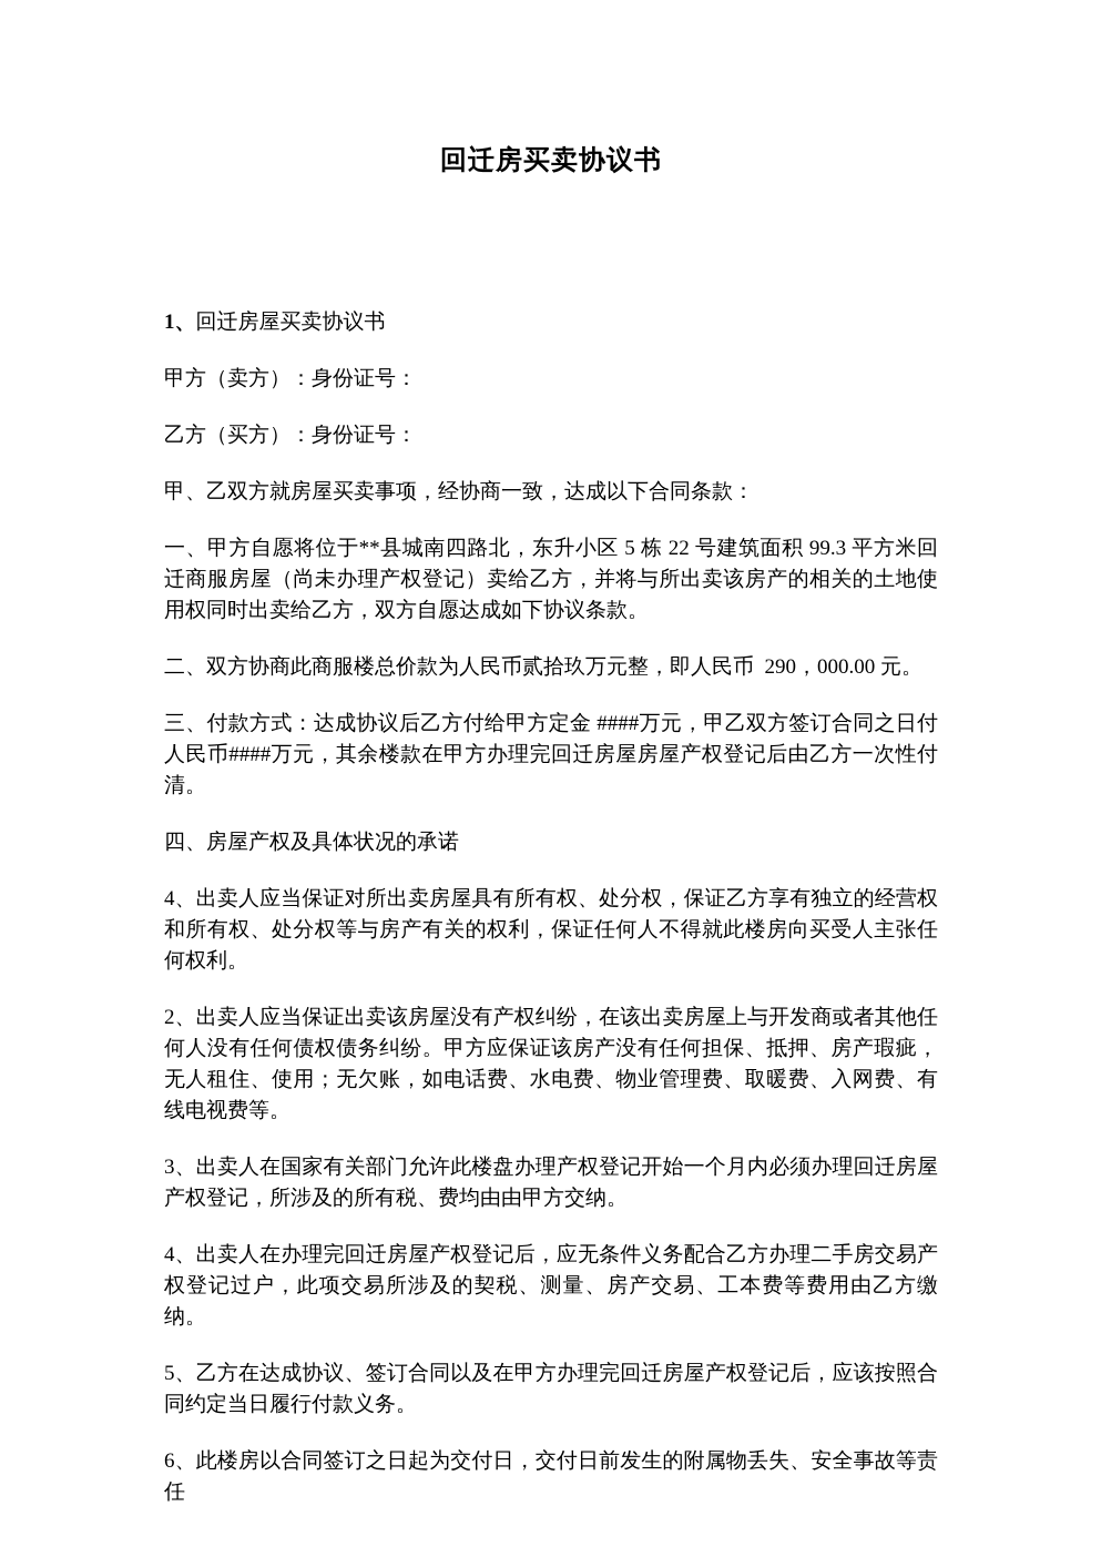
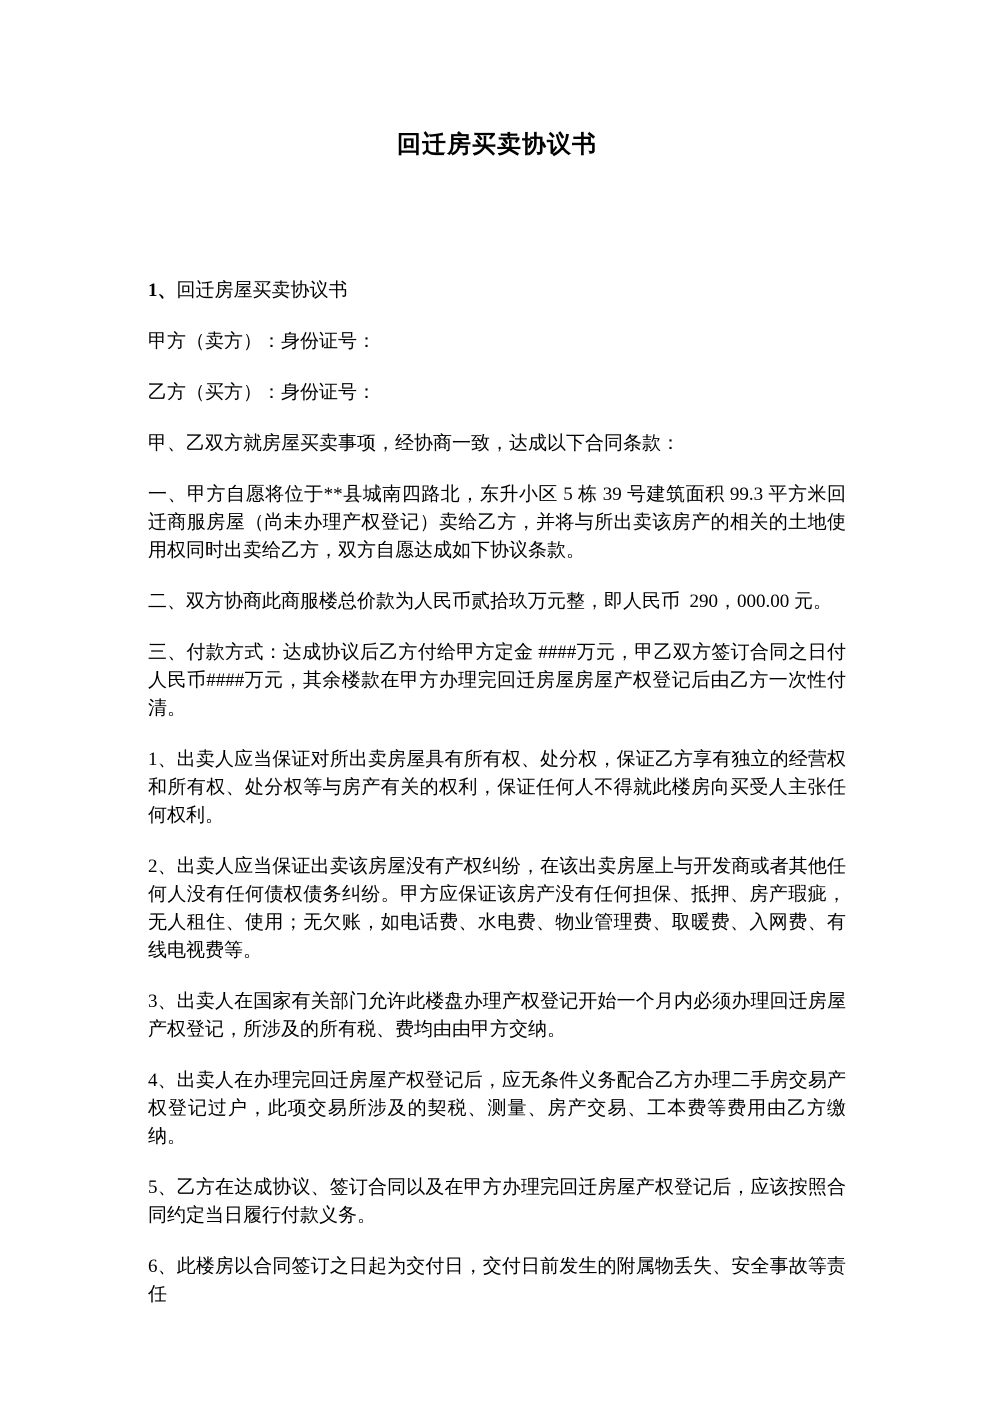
  回迁房买卖协议书
  1、回迁房屋买卖协议书
  甲方（卖方）：身份证号：
  乙方（买方）：身份证号：
  甲、乙双方就房屋买卖事项，经协商一致，达成以下合同条款：
- 一、甲方自愿将位于**县城南四路北，东升小区 5 栋 22 号建筑面积 99.3 平方米回迁商服房屋（尚未办理产权登记）卖给乙方，并将与所出卖该房产的相关的土地使用权同时出卖给乙方，双方自愿达成如下协议条款。
+ 一、甲方自愿将位于**县城南四路北，东升小区 5 栋 39 号建筑面积 99.3 平方米回迁商服房屋（尚未办理产权登记）卖给乙方，并将与所出卖该房产的相关的土地使用权同时出卖给乙方，双方自愿达成如下协议条款。
  二、双方协商此商服楼总价款为人民币贰拾玖万元整，即人民币 290，000.00 元。
  三、付款方式：达成协议后乙方付给甲方定金 ####万元，甲乙双方签订合同之日付人民币####万元，其余楼款在甲方办理完回迁房屋房屋产权登记后由乙方一次性付清。
- 四、房屋产权及具体状况的承诺
- 4、出卖人应当保证对所出卖房屋具有所有权、处分权，保证乙方享有独立的经营权和所有权、处分权等与房产有关的权利，保证任何人不得就此楼房向买受人主张任何权利。
+ 1、出卖人应当保证对所出卖房屋具有所有权、处分权，保证乙方享有独立的经营权和所有权、处分权等与房产有关的权利，保证任何人不得就此楼房向买受人主张任何权利。
  2、出卖人应当保证出卖该房屋没有产权纠纷，在该出卖房屋上与开发商或者其他任何人没有任何债权债务纠纷。甲方应保证该房产没有任何担保、抵押、房产瑕疵，无人租住、使用；无欠账，如电话费、水电费、物业管理费、取暖费、入网费、有线电视费等。
  3、出卖人在国家有关部门允许此楼盘办理产权登记开始一个月内必须办理回迁房屋产权登记，所涉及的所有税、费均由由甲方交纳。
  4、出卖人在办理完回迁房屋产权登记后，应无条件义务配合乙方办理二手房交易产权登记过户，此项交易所涉及的契税、测量、房产交易、工本费等费用由乙方缴纳。
  5、乙方在达成协议、签订合同以及在甲方办理完回迁房屋产权登记后，应该按照合同约定当日履行付款义务。
  6、此楼房以合同签订之日起为交付日，交付日前发生的附属物丢失、安全事故等责任
